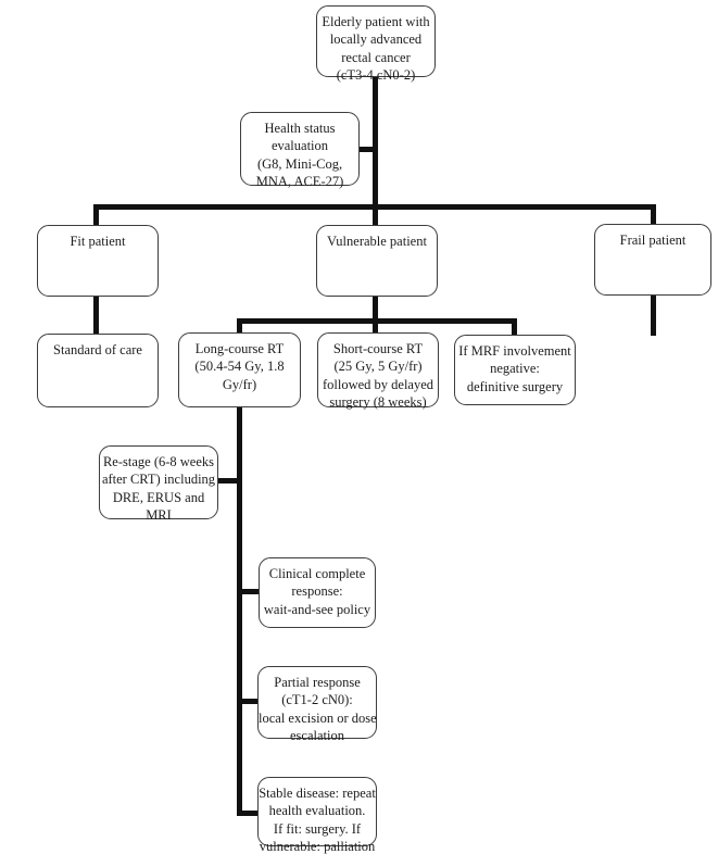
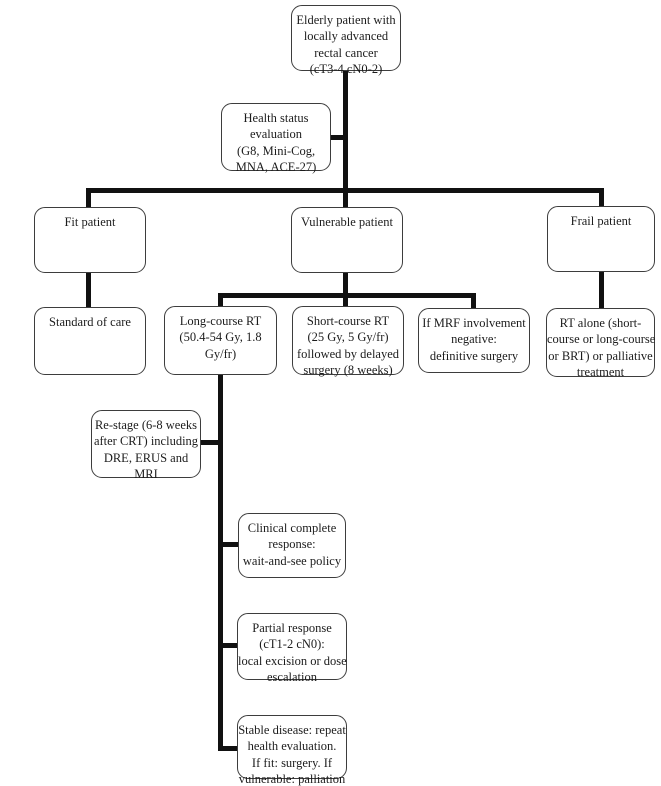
  Elderly patient with
  locally advanced
  rectal cancer
  (cT3-4 cN0-2)
  Health status
  evaluation
  (G8, Mini-Cog,
  MNA, ACE-27)
  Fit patient
  Vulnerable patient
  Frail patient
  Standard of care
  Long-course RT
  (50.4-54 Gy, 1.8
  Gy/fr)
  Short-course RT
  (25 Gy, 5 Gy/fr)
  followed by delayed
  surgery (8 weeks)
  If MRF involvement
  negative:
  definitive surgery
+ RT alone (short-
+ course or long-course
+ or BRT) or palliative
+ treatment
  Re-stage (6-8 weeks
  after CRT) including
  DRE, ERUS and
  MRI
  Clinical complete
  response:
  wait-and-see policy
  Partial response
  (cT1-2 cN0):
  local excision or dose
  escalation
  Stable disease: repeat
  health evaluation.
  If fit: surgery. If
  vulnerable: palliation
